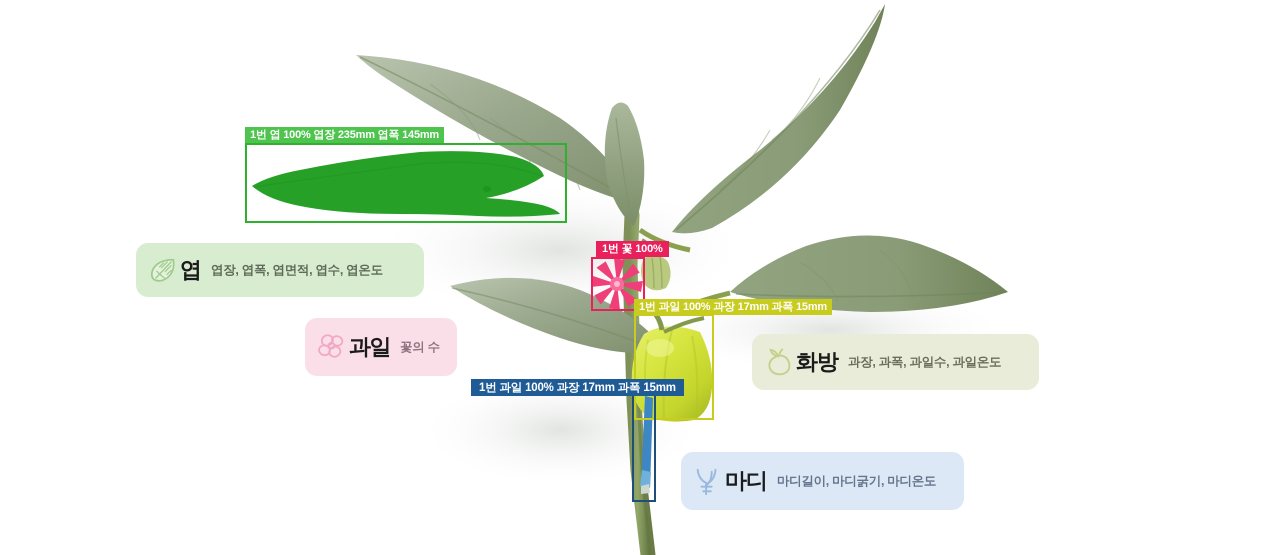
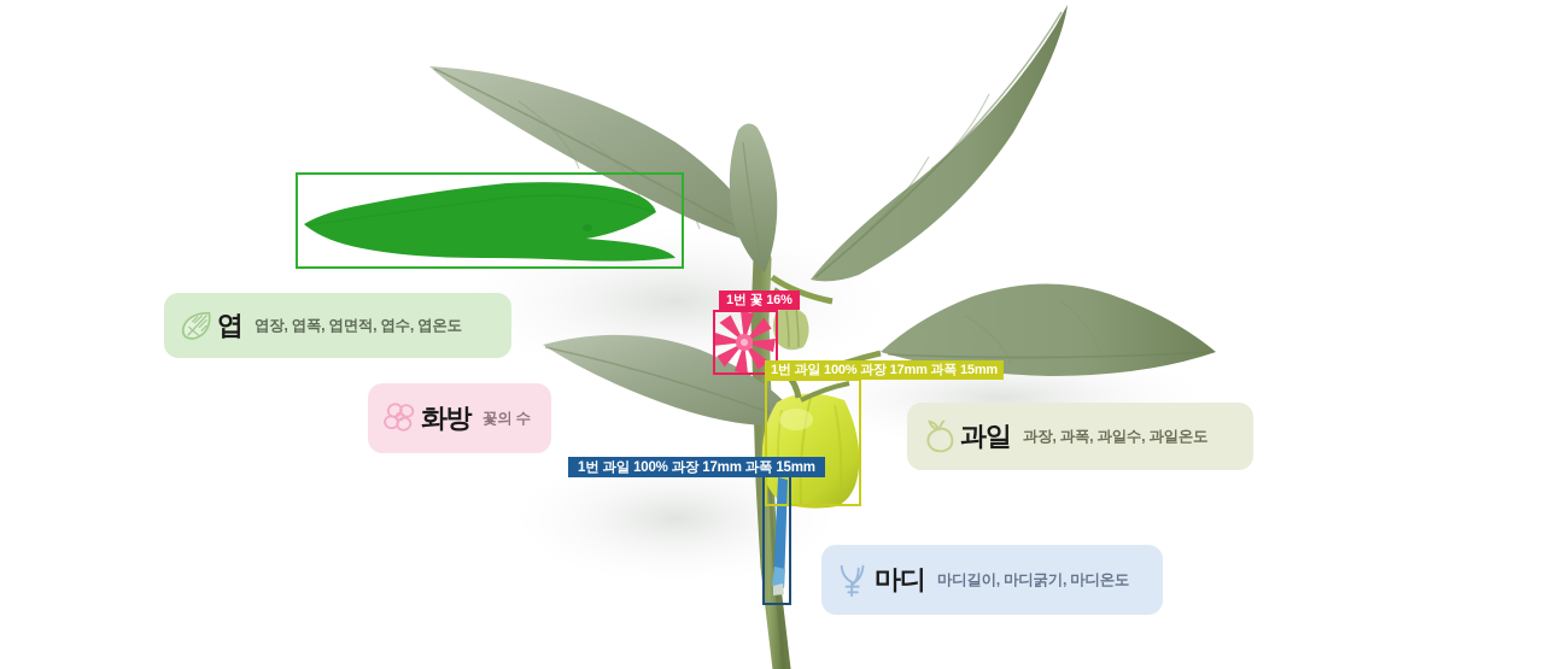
- 1번 엽 100% 엽장 235mm 엽폭 145mm
- 1번 꽃 100%
+ 1번 꽃 16%
  1번 과일 100% 과장 17mm 과폭 15mm
  1번 과일 100% 과장 17mm 과폭 15mm
  엽
  엽장, 엽폭, 엽면적, 엽수, 엽온도
- 과일
+ 화방
  꽃의 수
- 화방
+ 과일
  과장, 과폭, 과일수, 과일온도
  마디
  마디길이, 마디굵기, 마디온도
